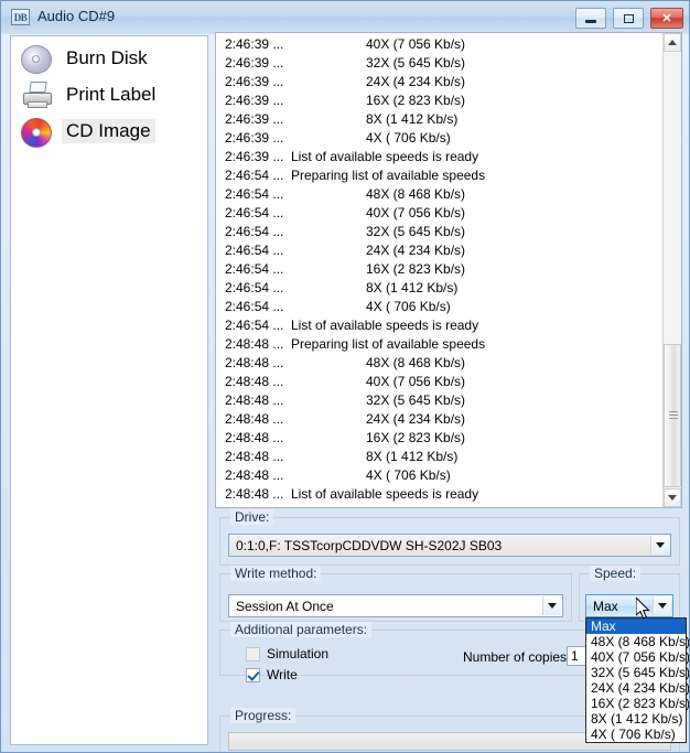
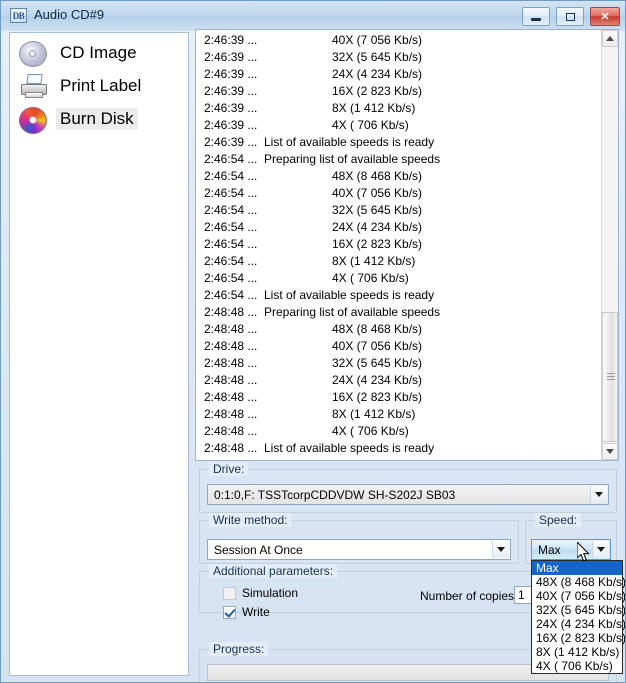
  DB
  Audio CD#9
  ✕
- Burn Disk
+ CD Image
  Print Label
- CD Image
+ Burn Disk
  2:46:39 ... 40X (7 056 Kb/s)
  2:46:39 ... 32X (5 645 Kb/s)
  2:46:39 ... 24X (4 234 Kb/s)
  2:46:39 ... 16X (2 823 Kb/s)
  2:46:39 ... 8X (1 412 Kb/s)
  2:46:39 ... 4X ( 706 Kb/s)
  2:46:39 ... List of available speeds is ready
  2:46:54 ... Preparing list of available speeds
  2:46:54 ... 48X (8 468 Kb/s)
  2:46:54 ... 40X (7 056 Kb/s)
  2:46:54 ... 32X (5 645 Kb/s)
  2:46:54 ... 24X (4 234 Kb/s)
  2:46:54 ... 16X (2 823 Kb/s)
  2:46:54 ... 8X (1 412 Kb/s)
  2:46:54 ... 4X ( 706 Kb/s)
  2:46:54 ... List of available speeds is ready
  2:48:48 ... Preparing list of available speeds
  2:48:48 ... 48X (8 468 Kb/s)
  2:48:48 ... 40X (7 056 Kb/s)
  2:48:48 ... 32X (5 645 Kb/s)
  2:48:48 ... 24X (4 234 Kb/s)
  2:48:48 ... 16X (2 823 Kb/s)
  2:48:48 ... 8X (1 412 Kb/s)
  2:48:48 ... 4X ( 706 Kb/s)
  2:48:48 ... List of available speeds is ready
  Drive:
  0:1:0,F: TSSTcorpCDDVDW SH-S202J SB03
  Write method:
  Session At Once
  Speed:
  Max
  Additional parameters:
  Simulation
  Write
  Number of copies
  1
  Progress:
  Max
  48X (8 468 Kb/s)
  40X (7 056 Kb/s)
  32X (5 645 Kb/s)
  24X (4 234 Kb/s)
  16X (2 823 Kb/s)
  8X (1 412 Kb/s)
  4X ( 706 Kb/s)
